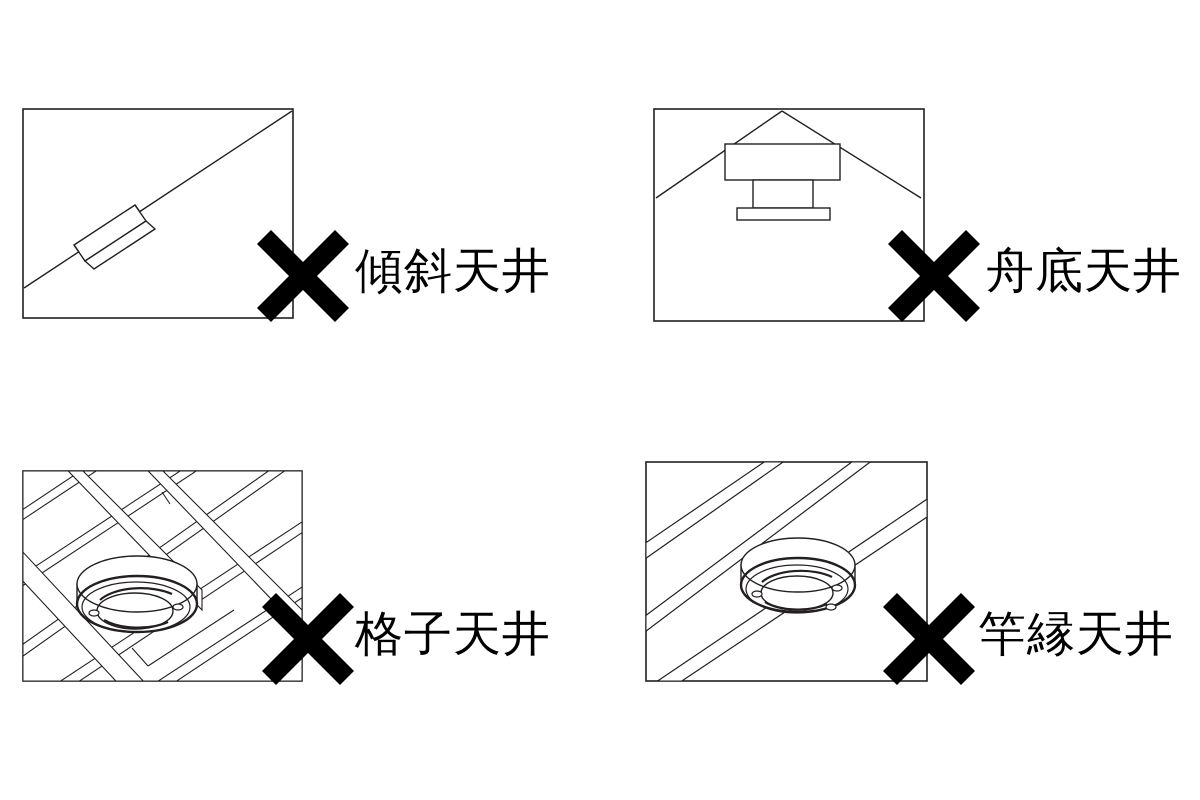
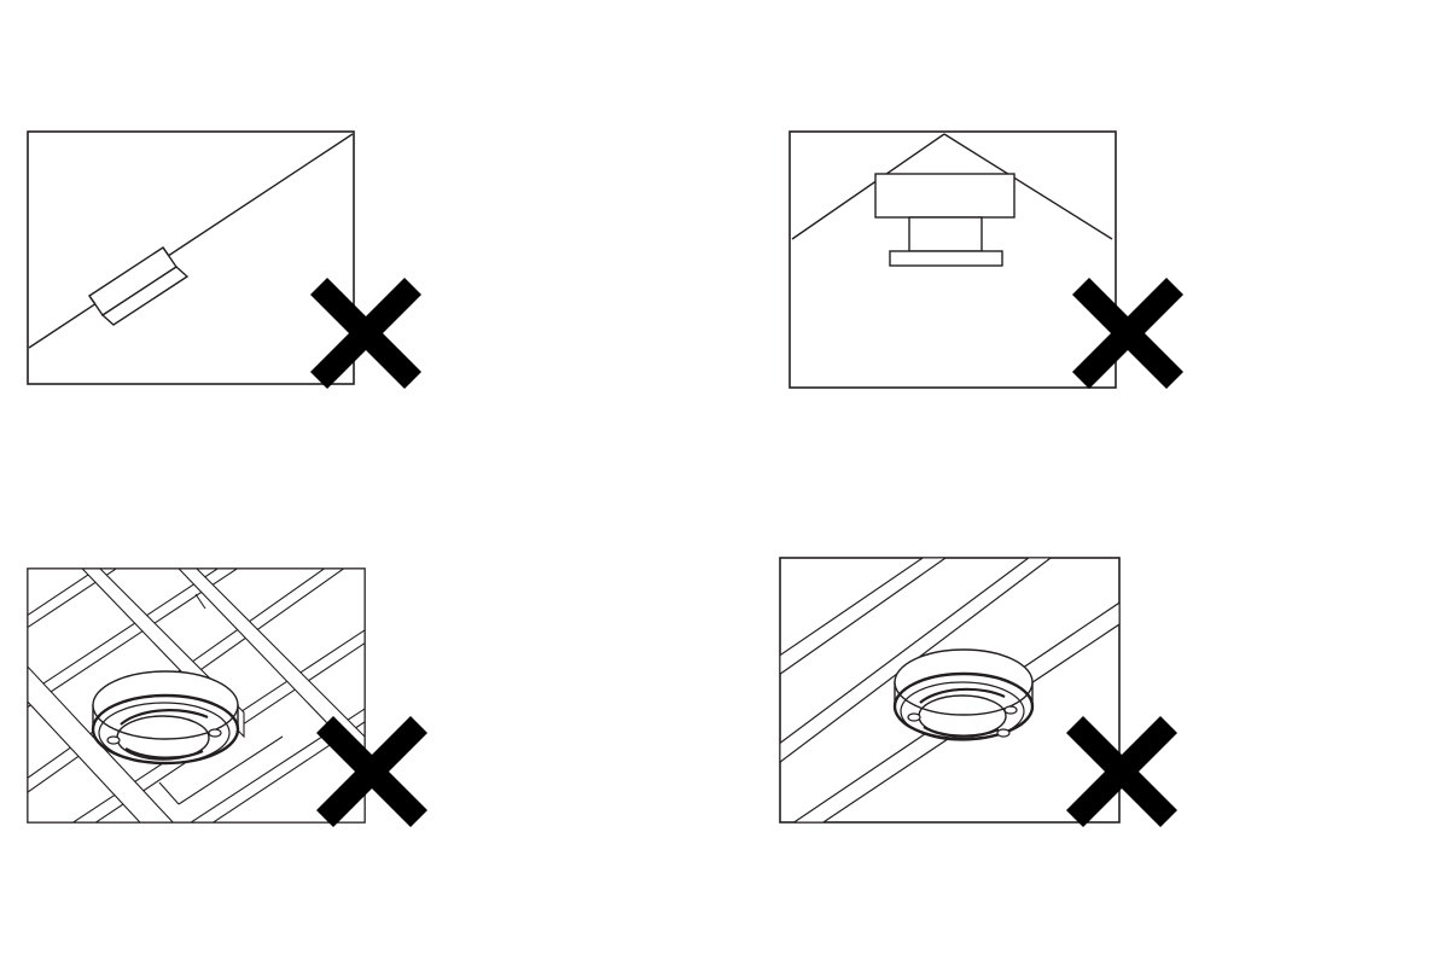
- 傾斜天井
- 舟底天井
- 格子天井
- 竿縁天井
